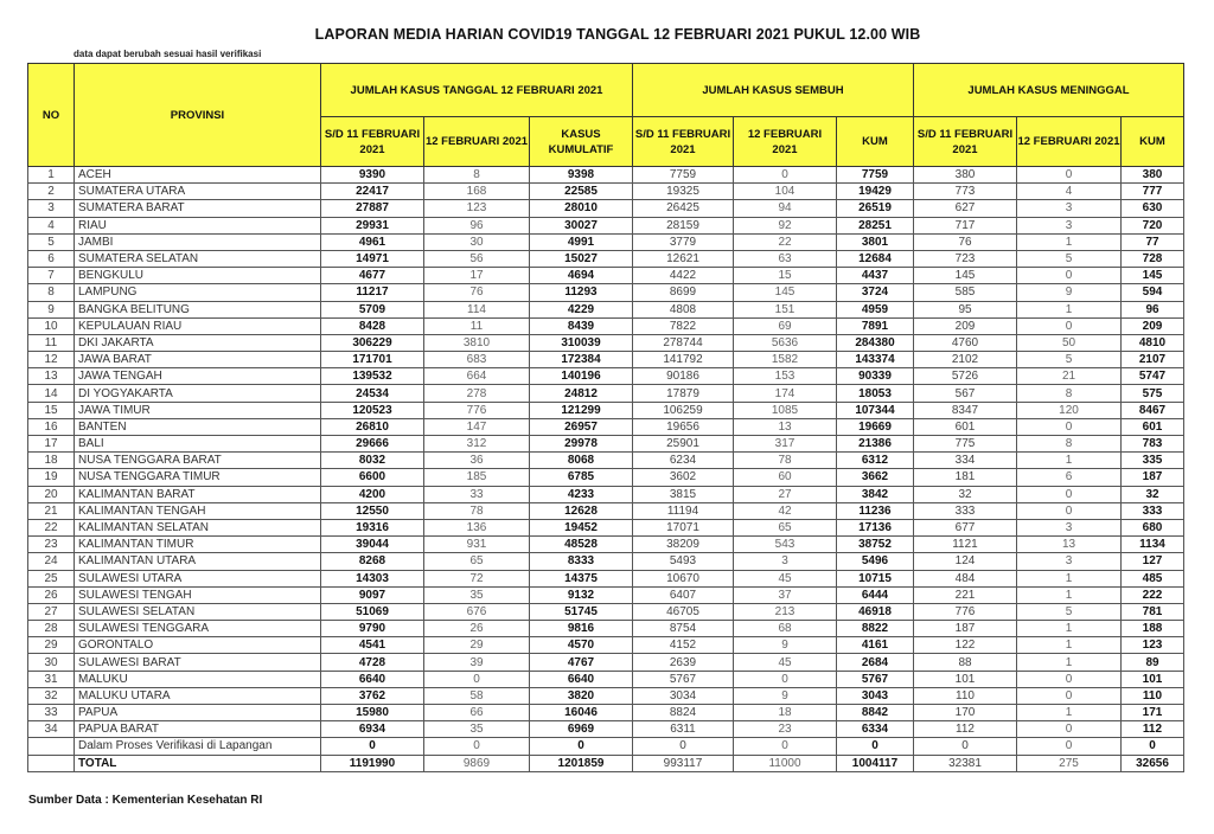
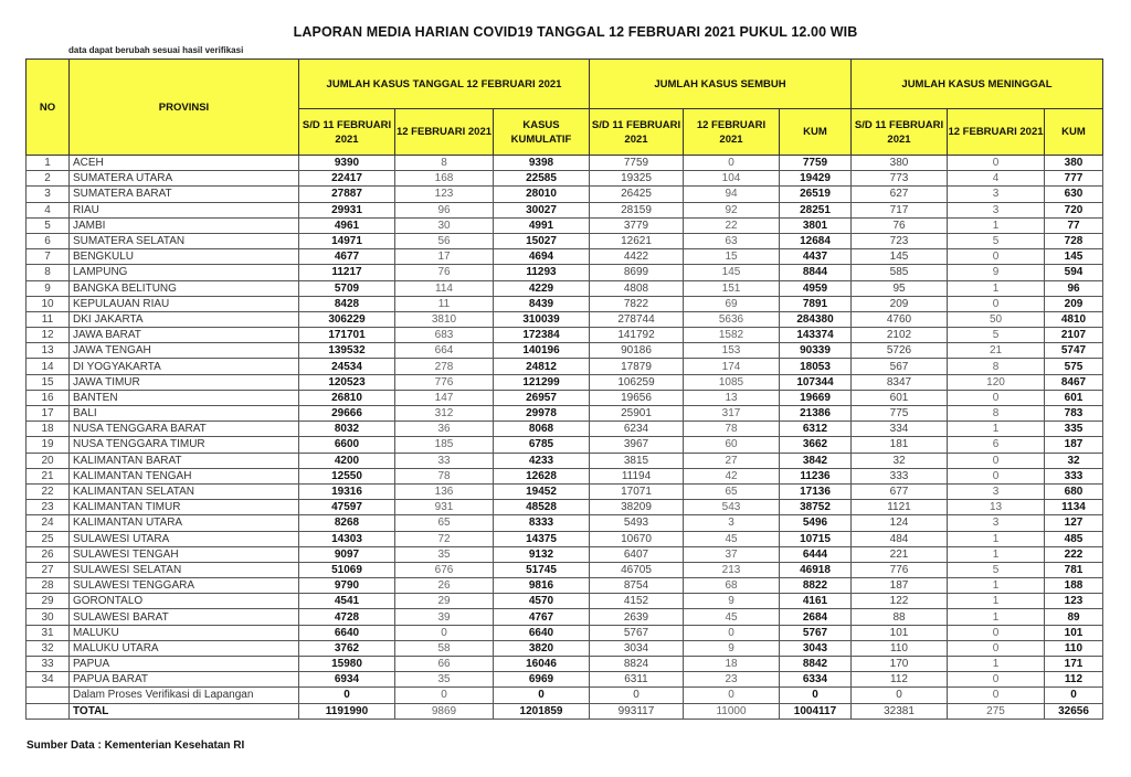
  LAPORAN MEDIA HARIAN COVID19 TANGGAL 12 FEBRUARI 2021 PUKUL 12.00 WIB
  data dapat berubah sesuai hasil verifikasi
  NO	PROVINSI	JUMLAH KASUS TANGGAL 12 FEBRUARI 2021	JUMLAH KASUS SEMBUH	JUMLAH KASUS MENINGGAL
  S/D 11 FEBRUARI 2021	12 FEBRUARI 2021	KASUS KUMULATIF	S/D 11 FEBRUARI 2021	12 FEBRUARI 2021	KUM	S/D 11 FEBRUARI 2021	12 FEBRUARI 2021	KUM
  1	ACEH	9390	8	9398	7759	0	7759	380	0	380
  2	SUMATERA UTARA	22417	168	22585	19325	104	19429	773	4	777
  3	SUMATERA BARAT	27887	123	28010	26425	94	26519	627	3	630
  4	RIAU	29931	96	30027	28159	92	28251	717	3	720
  5	JAMBI	4961	30	4991	3779	22	3801	76	1	77
  6	SUMATERA SELATAN	14971	56	15027	12621	63	12684	723	5	728
  7	BENGKULU	4677	17	4694	4422	15	4437	145	0	145
- 8	LAMPUNG	11217	76	11293	8699	145	3724	585	9	594
+ 8	LAMPUNG	11217	76	11293	8699	145	8844	585	9	594
  9	BANGKA BELITUNG	5709	114	4229	4808	151	4959	95	1	96
  10	KEPULAUAN RIAU	8428	11	8439	7822	69	7891	209	0	209
  11	DKI JAKARTA	306229	3810	310039	278744	5636	284380	4760	50	4810
  12	JAWA BARAT	171701	683	172384	141792	1582	143374	2102	5	2107
  13	JAWA TENGAH	139532	664	140196	90186	153	90339	5726	21	5747
  14	DI YOGYAKARTA	24534	278	24812	17879	174	18053	567	8	575
  15	JAWA TIMUR	120523	776	121299	106259	1085	107344	8347	120	8467
  16	BANTEN	26810	147	26957	19656	13	19669	601	0	601
  17	BALI	29666	312	29978	25901	317	21386	775	8	783
  18	NUSA TENGGARA BARAT	8032	36	8068	6234	78	6312	334	1	335
- 19	NUSA TENGGARA TIMUR	6600	185	6785	3602	60	3662	181	6	187
+ 19	NUSA TENGGARA TIMUR	6600	185	6785	3967	60	3662	181	6	187
  20	KALIMANTAN BARAT	4200	33	4233	3815	27	3842	32	0	32
  21	KALIMANTAN TENGAH	12550	78	12628	11194	42	11236	333	0	333
  22	KALIMANTAN SELATAN	19316	136	19452	17071	65	17136	677	3	680
- 23	KALIMANTAN TIMUR	39044	931	48528	38209	543	38752	1121	13	1134
+ 23	KALIMANTAN TIMUR	47597	931	48528	38209	543	38752	1121	13	1134
  24	KALIMANTAN UTARA	8268	65	8333	5493	3	5496	124	3	127
  25	SULAWESI UTARA	14303	72	14375	10670	45	10715	484	1	485
  26	SULAWESI TENGAH	9097	35	9132	6407	37	6444	221	1	222
  27	SULAWESI SELATAN	51069	676	51745	46705	213	46918	776	5	781
  28	SULAWESI TENGGARA	9790	26	9816	8754	68	8822	187	1	188
  29	GORONTALO	4541	29	4570	4152	9	4161	122	1	123
  30	SULAWESI BARAT	4728	39	4767	2639	45	2684	88	1	89
  31	MALUKU	6640	0	6640	5767	0	5767	101	0	101
  32	MALUKU UTARA	3762	58	3820	3034	9	3043	110	0	110
  33	PAPUA	15980	66	16046	8824	18	8842	170	1	171
  34	PAPUA BARAT	6934	35	6969	6311	23	6334	112	0	112
  	Dalam Proses Verifikasi di Lapangan	0	0	0	0	0	0	0	0	0
  	TOTAL	1191990	9869	1201859	993117	11000	1004117	32381	275	32656
  Sumber Data : Kementerian Kesehatan RI
